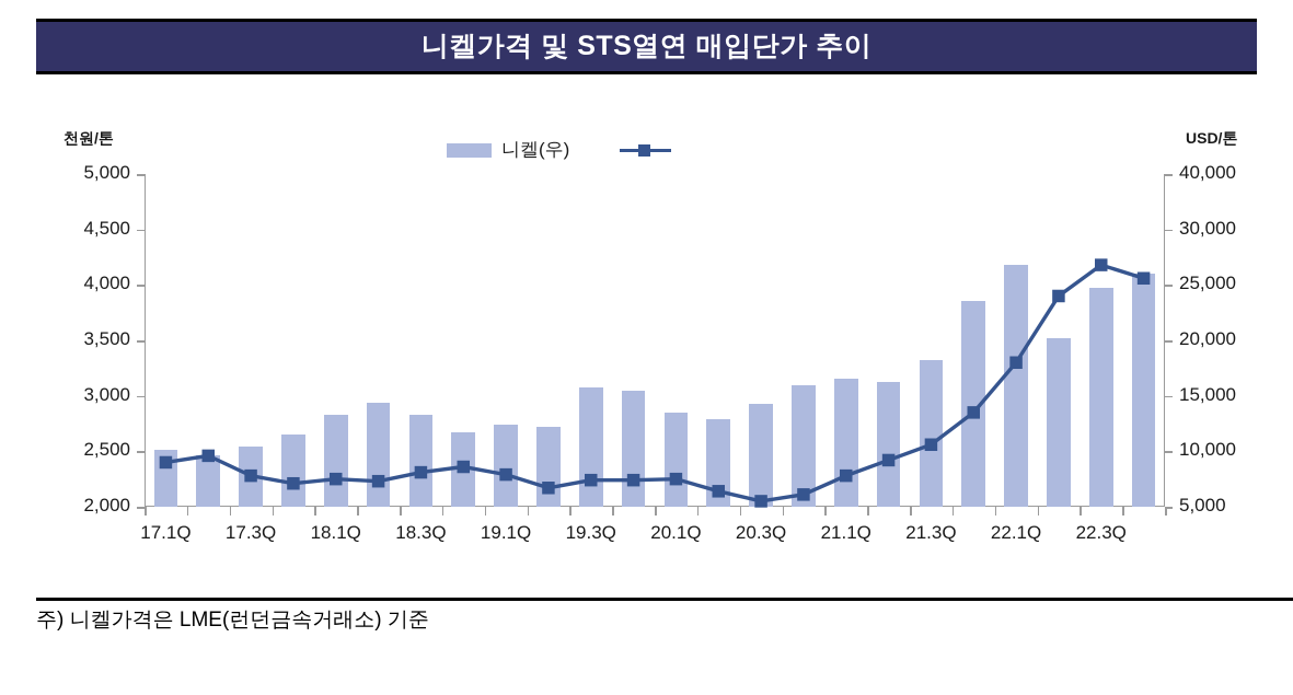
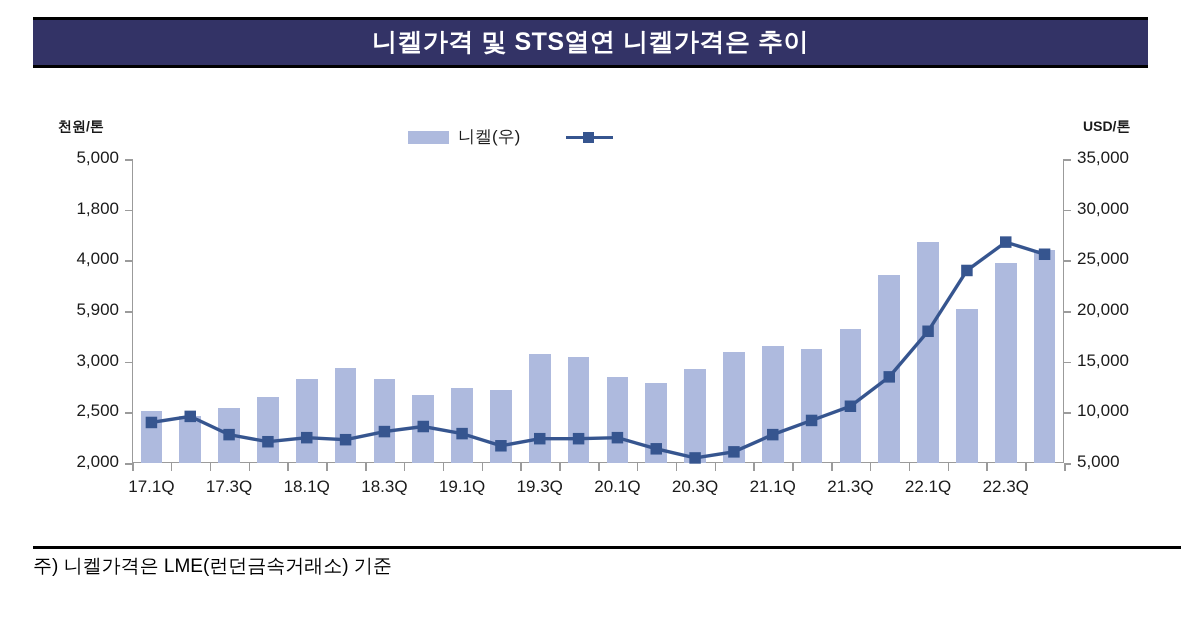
- 니켈가격 및 STS열연 매입단가 추이
+ 니켈가격 및 STS열연 니켈가격은 추이
  천원/톤
  USD/톤
  니켈(우)
  2,000
  2,500
  3,000
- 3,500
+ 5,900
  4,000
- 4,500
+ 1,800
  5,000
  5,000
  10,000
  15,000
  20,000
  25,000
  30,000
- 40,000
+ 35,000
  17.1Q
  17.3Q
  18.1Q
  18.3Q
  19.1Q
  19.3Q
  20.1Q
  20.3Q
  21.1Q
  21.3Q
  22.1Q
  22.3Q
  주) 니켈가격은 LME(런던금속거래소) 기준
